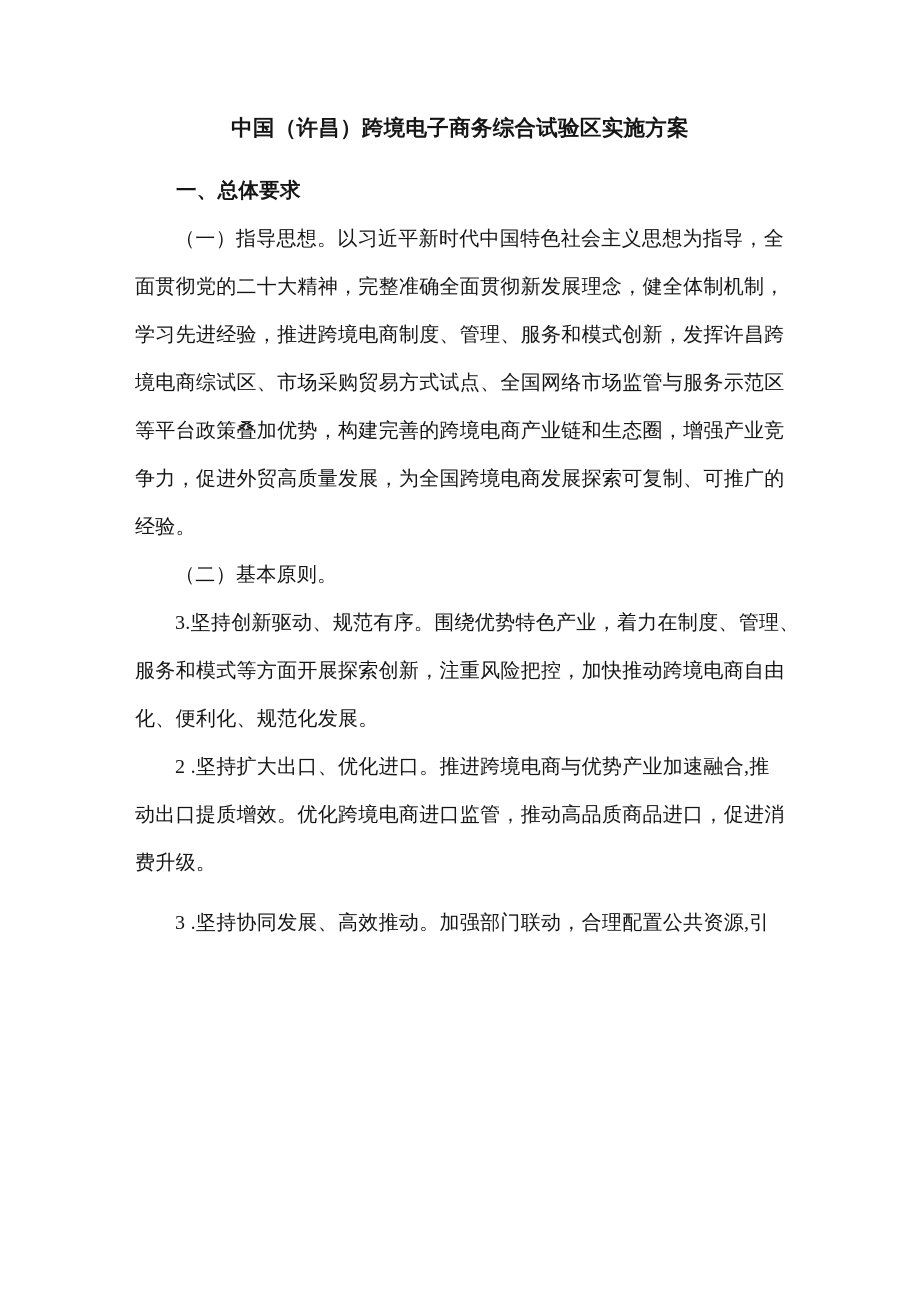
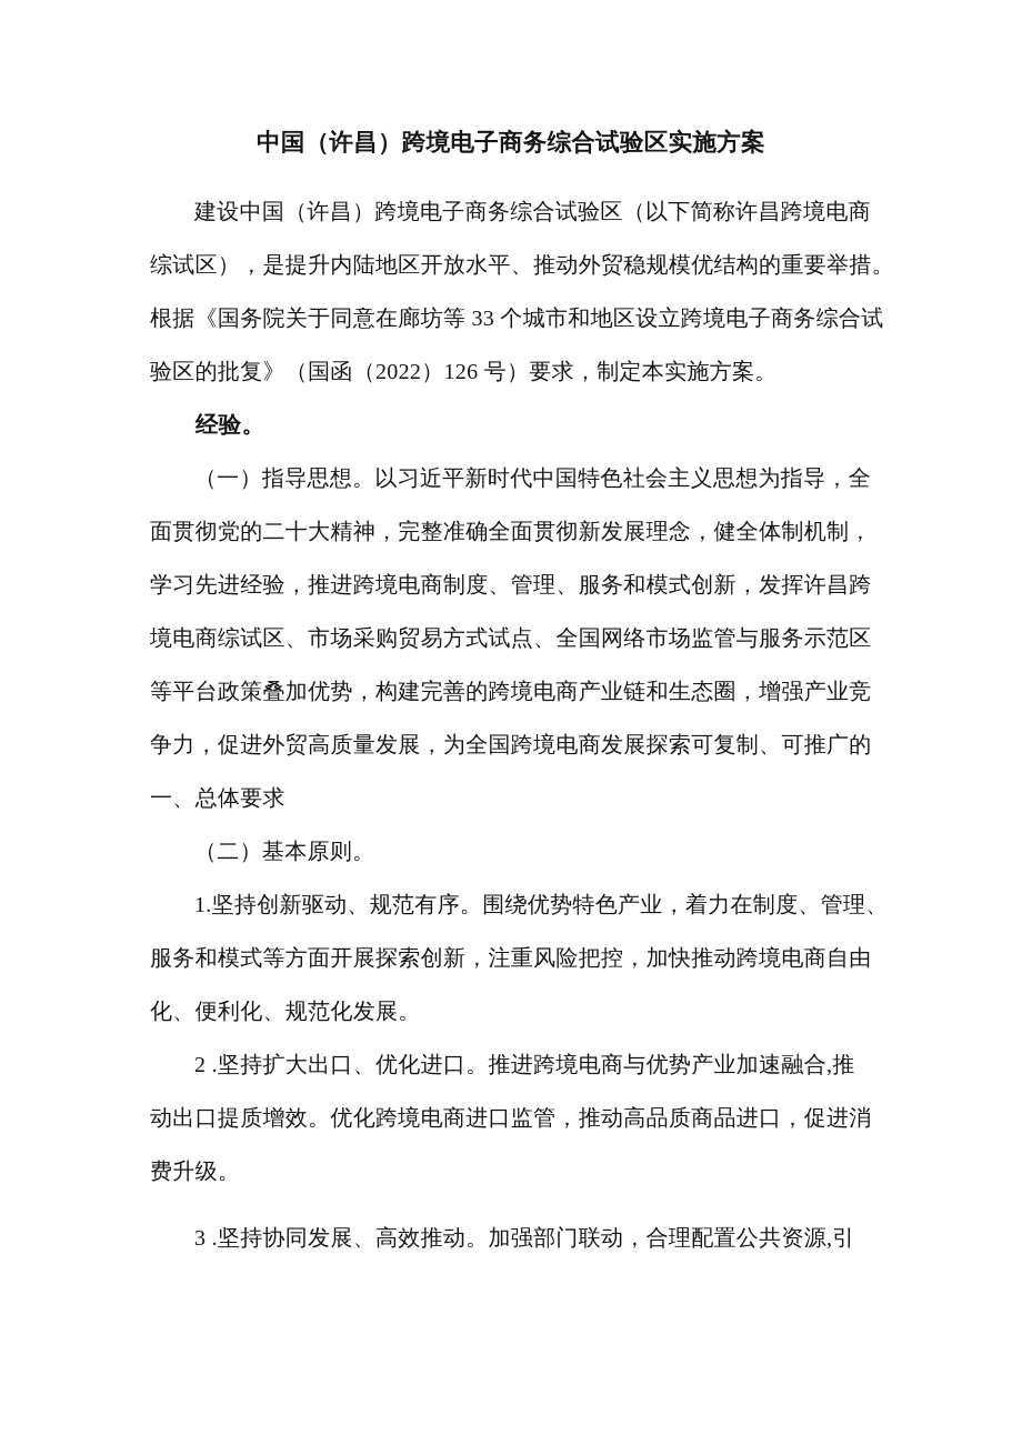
  中国（许昌）跨境电子商务综合试验区实施方案
+ 建设中国（许昌）跨境电子商务综合试验区（以下简称许昌跨境电商
+ 综试区），是提升内陆地区开放水平、推动外贸稳规模优结构的重要举措。
+ 根据《国务院关于同意在廊坊等 33 个城市和地区设立跨境电子商务综合试
+ 验区的批复》（国函（2022）126 号）要求，制定本实施方案。
- 一、总体要求
+ 经验。
  （一）指导思想。以习近平新时代中国特色社会主义思想为指导，全
  面贯彻党的二十大精神，完整准确全面贯彻新发展理念，健全体制机制，
  学习先进经验，推进跨境电商制度、管理、服务和模式创新，发挥许昌跨
  境电商综试区、市场采购贸易方式试点、全国网络市场监管与服务示范区
  等平台政策叠加优势，构建完善的跨境电商产业链和生态圈，增强产业竞
  争力，促进外贸高质量发展，为全国跨境电商发展探索可复制、可推广的
- 经验。
+ 一、总体要求
  （二）基本原则。
- 3.坚持创新驱动、规范有序。围绕优势特色产业，着力在制度、管理、
+ 1.坚持创新驱动、规范有序。围绕优势特色产业，着力在制度、管理、
  服务和模式等方面开展探索创新，注重风险把控，加快推动跨境电商自由
  化、便利化、规范化发展。
  2 .坚持扩大出口、优化进口。推进跨境电商与优势产业加速融合,推
  动出口提质增效。优化跨境电商进口监管，推动高品质商品进口，促进消
  费升级。
  3 .坚持协同发展、高效推动。加强部门联动，合理配置公共资源,引
